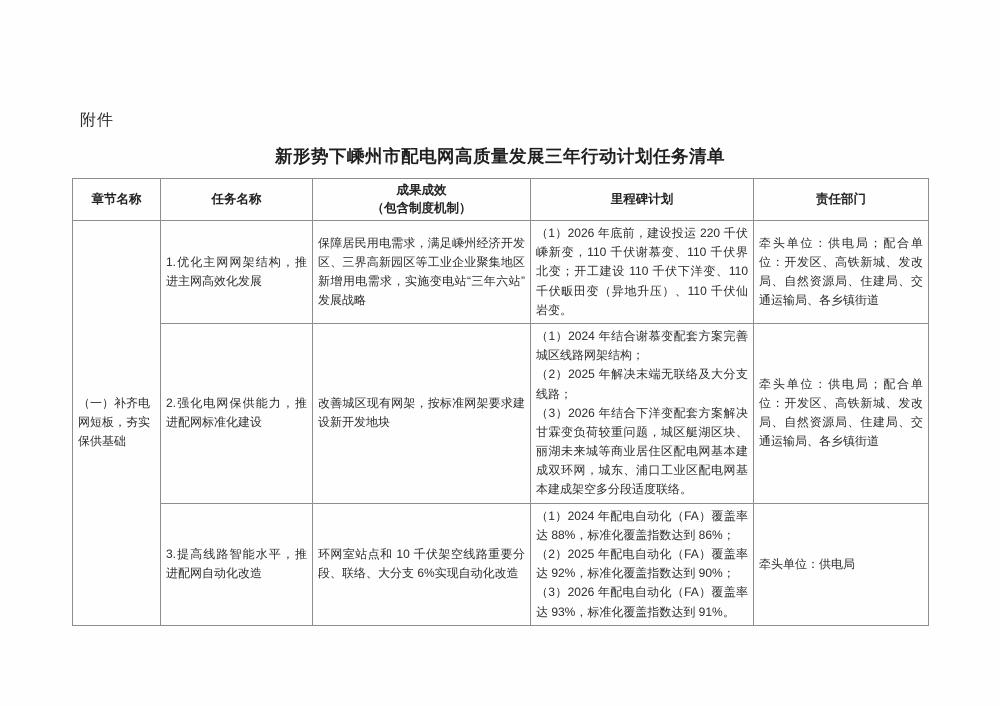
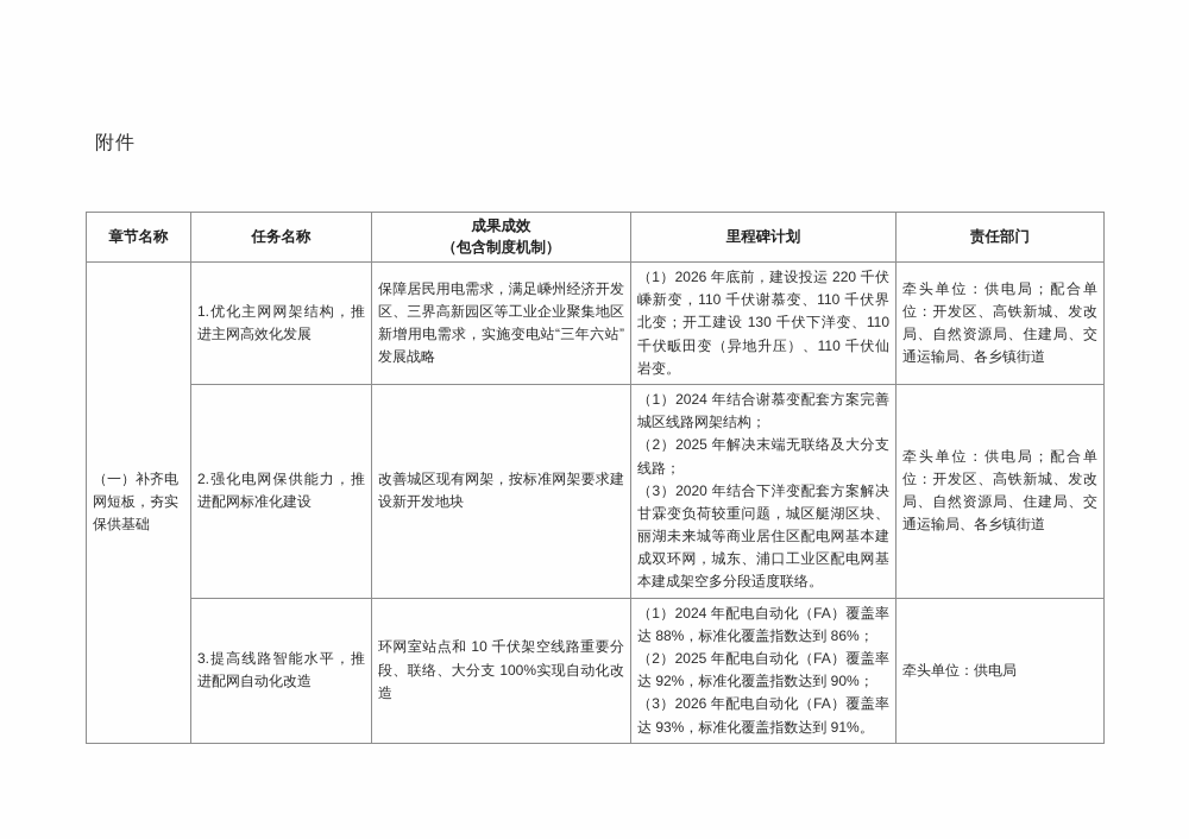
  附件
- 新形势下嵊州市配电网高质量发展三年行动计划任务清单
  章节名称	任务名称	成果成效 （包含制度机制）	里程碑计划	责任部门
- （一）补齐电网短板，夯实保供基础	1.优化主网网架结构，推进主网高效化发展	保障居民用电需求，满足嵊州经济开发区、三界高新园区等工业企业聚集地区新增用电需求，实施变电站“三年六站”发展战略	（1）2026 年底前，建设投运 220 千伏嵊新变，110 千伏谢慕变、110 千伏界北变；开工建设 110 千伏下洋变、110 千伏畈田变（异地升压）、110 千伏仙岩变。	牵头单位：供电局；配合单位：开发区、高铁新城、发改局、自然资源局、住建局、交通运输局、各乡镇街道
+ （一）补齐电网短板，夯实保供基础	1.优化主网网架结构，推进主网高效化发展	保障居民用电需求，满足嵊州经济开发区、三界高新园区等工业企业聚集地区新增用电需求，实施变电站“三年六站”发展战略	（1）2026 年底前，建设投运 220 千伏嵊新变，110 千伏谢慕变、110 千伏界北变；开工建设 130 千伏下洋变、110 千伏畈田变（异地升压）、110 千伏仙岩变。	牵头单位：供电局；配合单位：开发区、高铁新城、发改局、自然资源局、住建局、交通运输局、各乡镇街道
- 2.强化电网保供能力，推进配网标准化建设	改善城区现有网架，按标准网架要求建设新开发地块	（1）2024 年结合谢慕变配套方案完善城区线路网架结构； （2）2025 年解决末端无联络及大分支线路； （3）2026 年结合下洋变配套方案解决甘霖变负荷较重问题，城区艇湖区块、丽湖未来城等商业居住区配电网基本建成双环网，城东、浦口工业区配电网基本建成架空多分段适度联络。	牵头单位：供电局；配合单位：开发区、高铁新城、发改局、自然资源局、住建局、交通运输局、各乡镇街道
+ 2.强化电网保供能力，推进配网标准化建设	改善城区现有网架，按标准网架要求建设新开发地块	（1）2024 年结合谢慕变配套方案完善城区线路网架结构； （2）2025 年解决末端无联络及大分支线路； （3）2020 年结合下洋变配套方案解决甘霖变负荷较重问题，城区艇湖区块、丽湖未来城等商业居住区配电网基本建成双环网，城东、浦口工业区配电网基本建成架空多分段适度联络。	牵头单位：供电局；配合单位：开发区、高铁新城、发改局、自然资源局、住建局、交通运输局、各乡镇街道
- 3.提高线路智能水平，推进配网自动化改造	环网室站点和 10 千伏架空线路重要分段、联络、大分支 6%实现自动化改造	（1）2024 年配电自动化（FA）覆盖率达 88%，标准化覆盖指数达到 86%； （2）2025 年配电自动化（FA）覆盖率达 92%，标准化覆盖指数达到 90%； （3）2026 年配电自动化（FA）覆盖率达 93%，标准化覆盖指数达到 91%。	牵头单位：供电局
+ 3.提高线路智能水平，推进配网自动化改造	环网室站点和 10 千伏架空线路重要分段、联络、大分支 100%实现自动化改造	（1）2024 年配电自动化（FA）覆盖率达 88%，标准化覆盖指数达到 86%； （2）2025 年配电自动化（FA）覆盖率达 92%，标准化覆盖指数达到 90%； （3）2026 年配电自动化（FA）覆盖率达 93%，标准化覆盖指数达到 91%。	牵头单位：供电局
